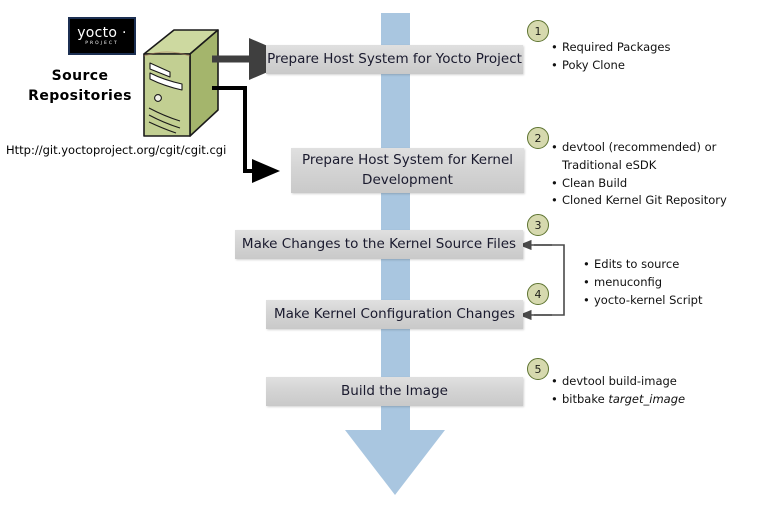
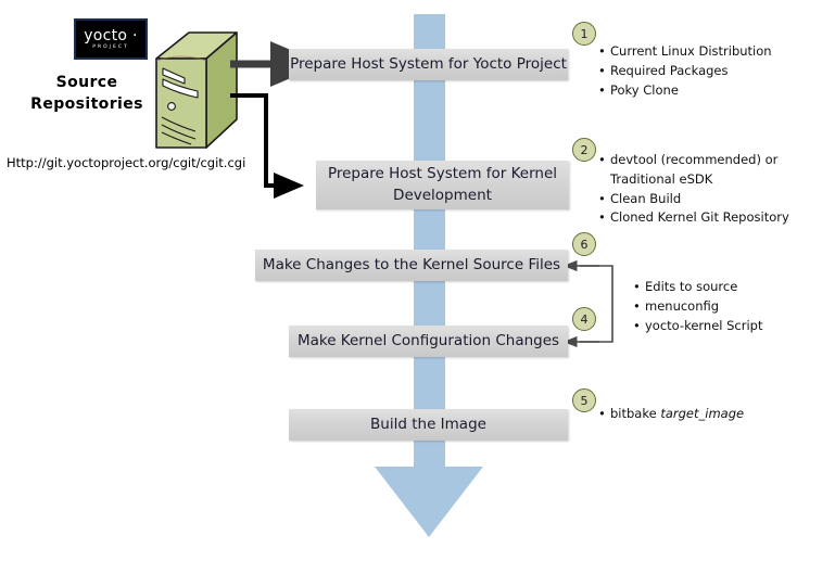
  yocto ·
  Source Repositories
  Http://git.yoctoproject.org/cgit/cgit.cgi
  Prepare Host System for Yocto Project
  Prepare Host System for Kernel Development
  Make Changes to the Kernel Source Files
  Make Kernel Configuration Changes
  Build the Image
  1
  2
- 3
+ 6
  4
  5
+ Current Linux Distribution
  Required Packages
  Poky Clone
  devtool (recommended) or Traditional eSDK
  Clean Build
  Cloned Kernel Git Repository
  Edits to source
  menuconfig
  yocto-kernel Script
- devtool build-image
  bitbake target_image
